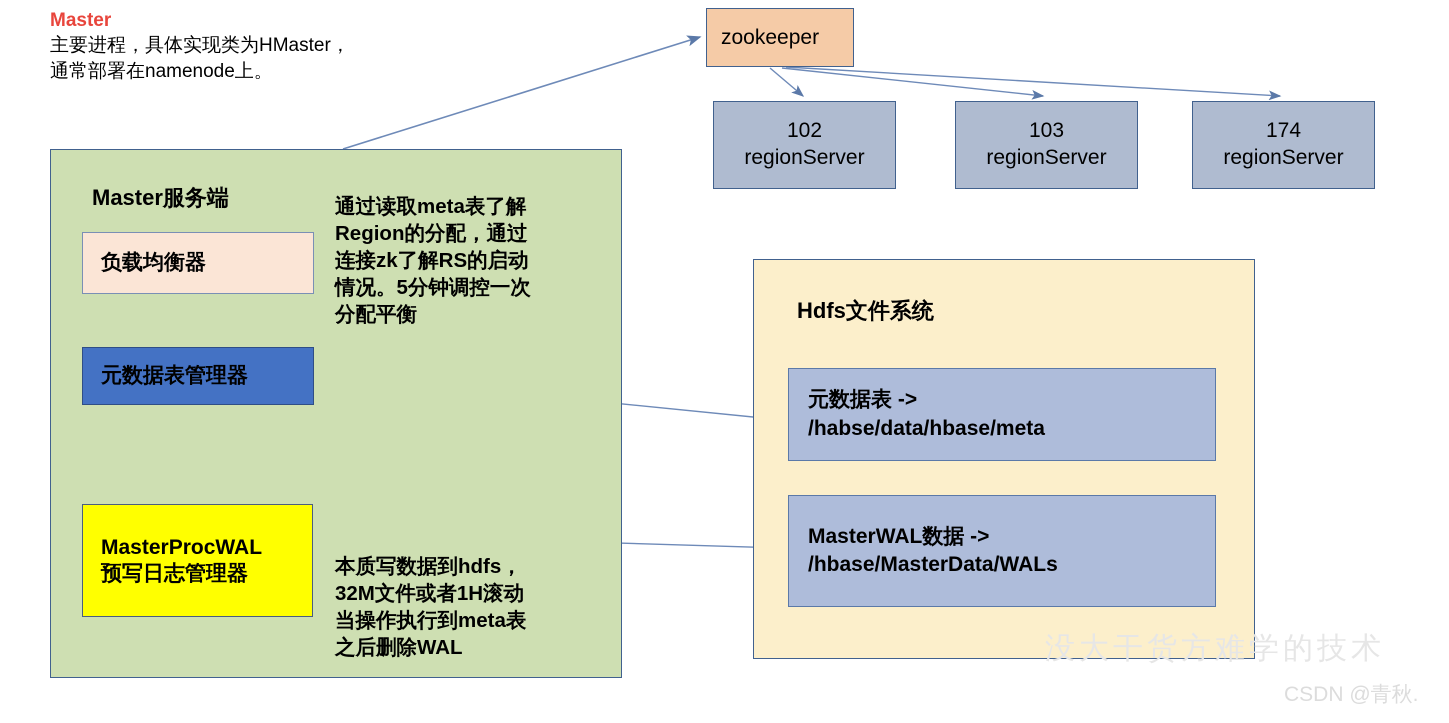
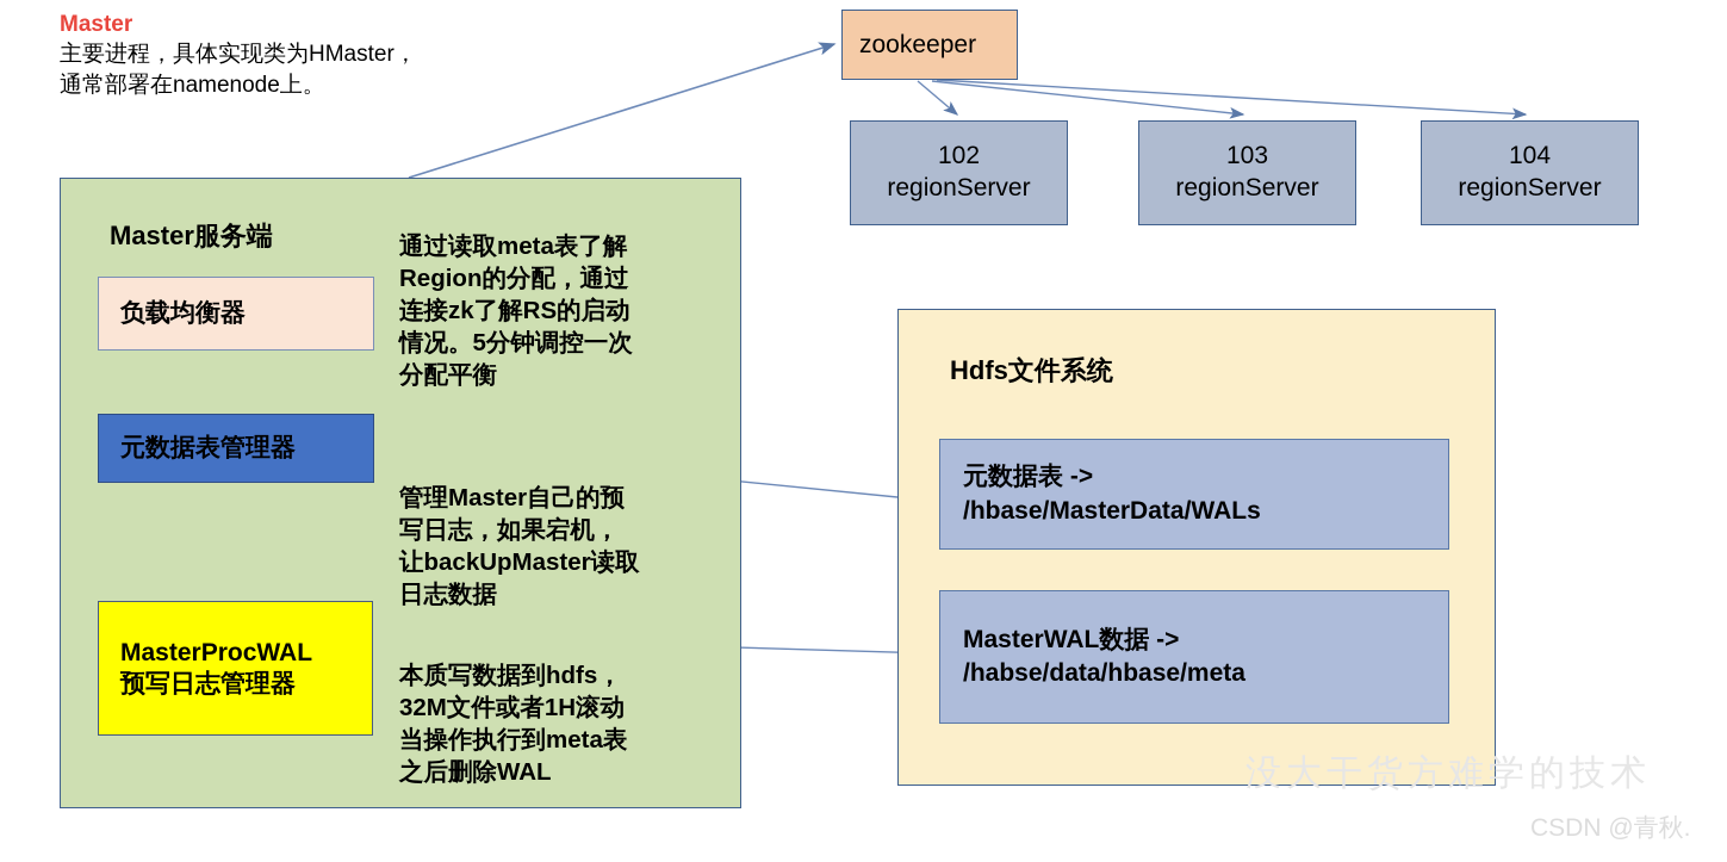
  Master
  主要进程，具体实现类为HMaster，
  通常部署在namenode上。
  Master服务端
  负载均衡器
  元数据表管理器
  MasterProcWAL
  预写日志管理器
  通过读取meta表了解
  Region的分配，通过
  连接zk了解RS的启动
  情况。5分钟调控一次
  分配平衡
+ 管理Master自己的预
+ 写日志，如果宕机，
+ 让backUpMaster读取
+ 日志数据
  本质写数据到hdfs，
  32M文件或者1H滚动
  当操作执行到meta表
  之后删除WAL
  zookeeper
  102
  regionServer
  103
  regionServer
- 174
+ 104
  regionServer
  Hdfs文件系统
  元数据表 ->
- /habse/data/hbase/meta
+ /hbase/MasterData/WALs
  MasterWAL数据 ->
- /hbase/MasterData/WALs
+ /habse/data/hbase/meta
  没大干货方难学的技术
  CSDN @青秋.
